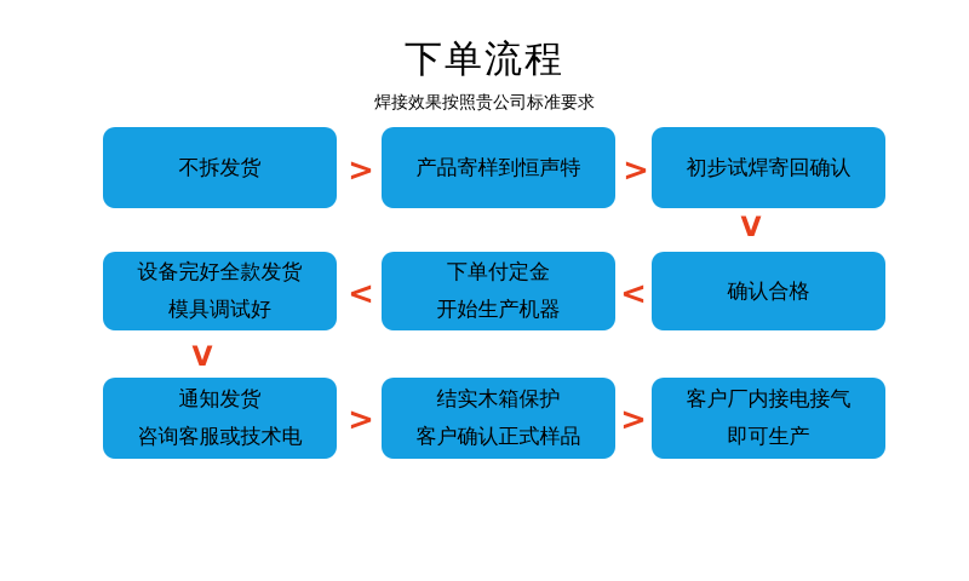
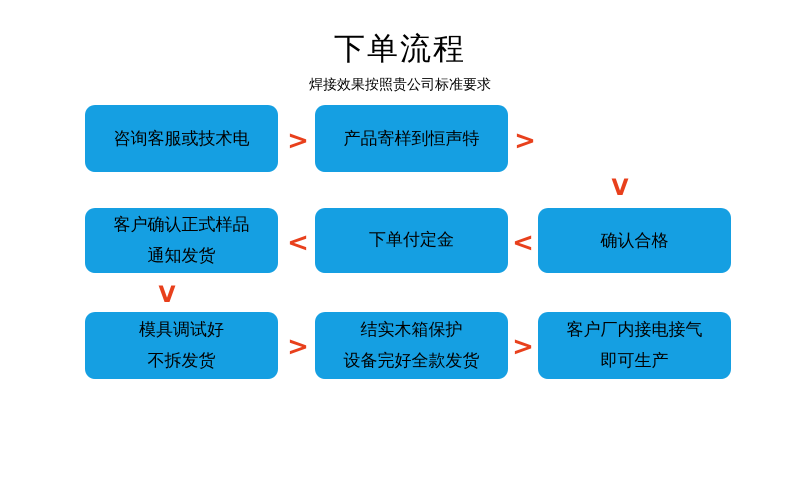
  下单流程
  焊接效果按照贵公司标准要求
- 不拆发货
+ 咨询客服或技术电
  >
  产品寄样到恒声特
  >
- 初步试焊寄回确认
  V
- 设备完好全款发货
+ 客户确认正式样品
- 模具调试好
+ 通知发货
  <
  下单付定金
- 开始生产机器
  <
  确认合格
  V
- 通知发货
+ 模具调试好
- 咨询客服或技术电
+ 不拆发货
  >
  结实木箱保护
- 客户确认正式样品
+ 设备完好全款发货
  >
  客户厂内接电接气
  即可生产
